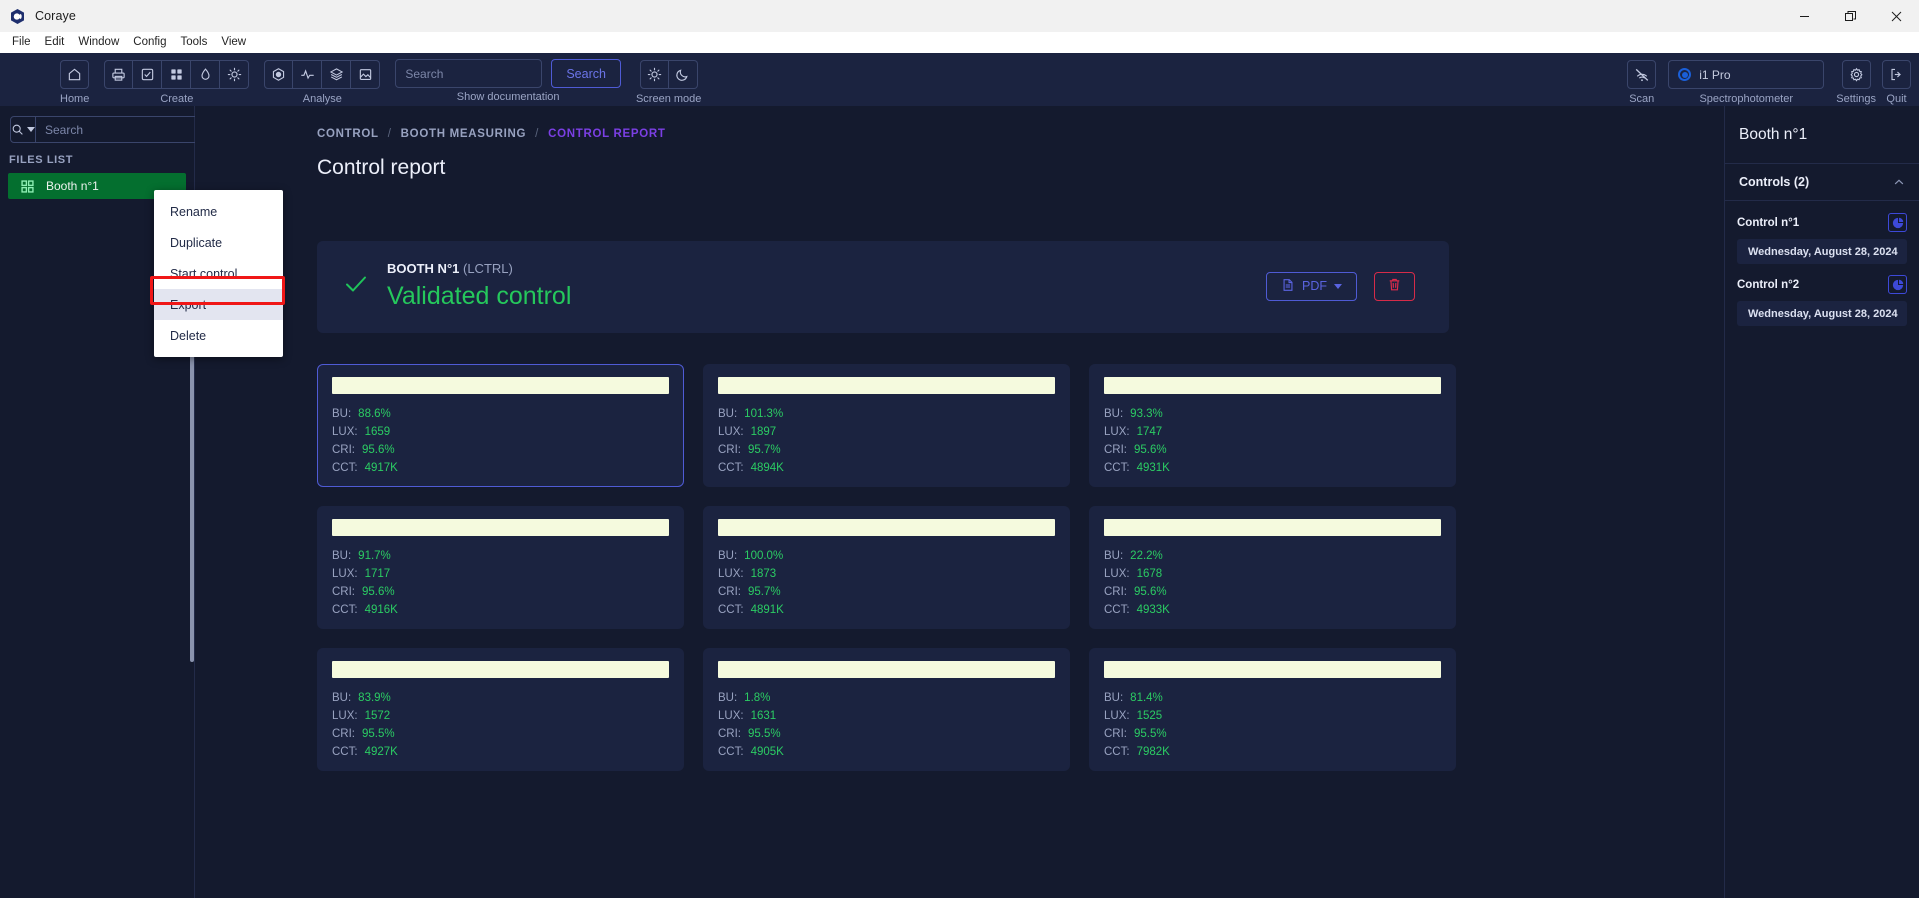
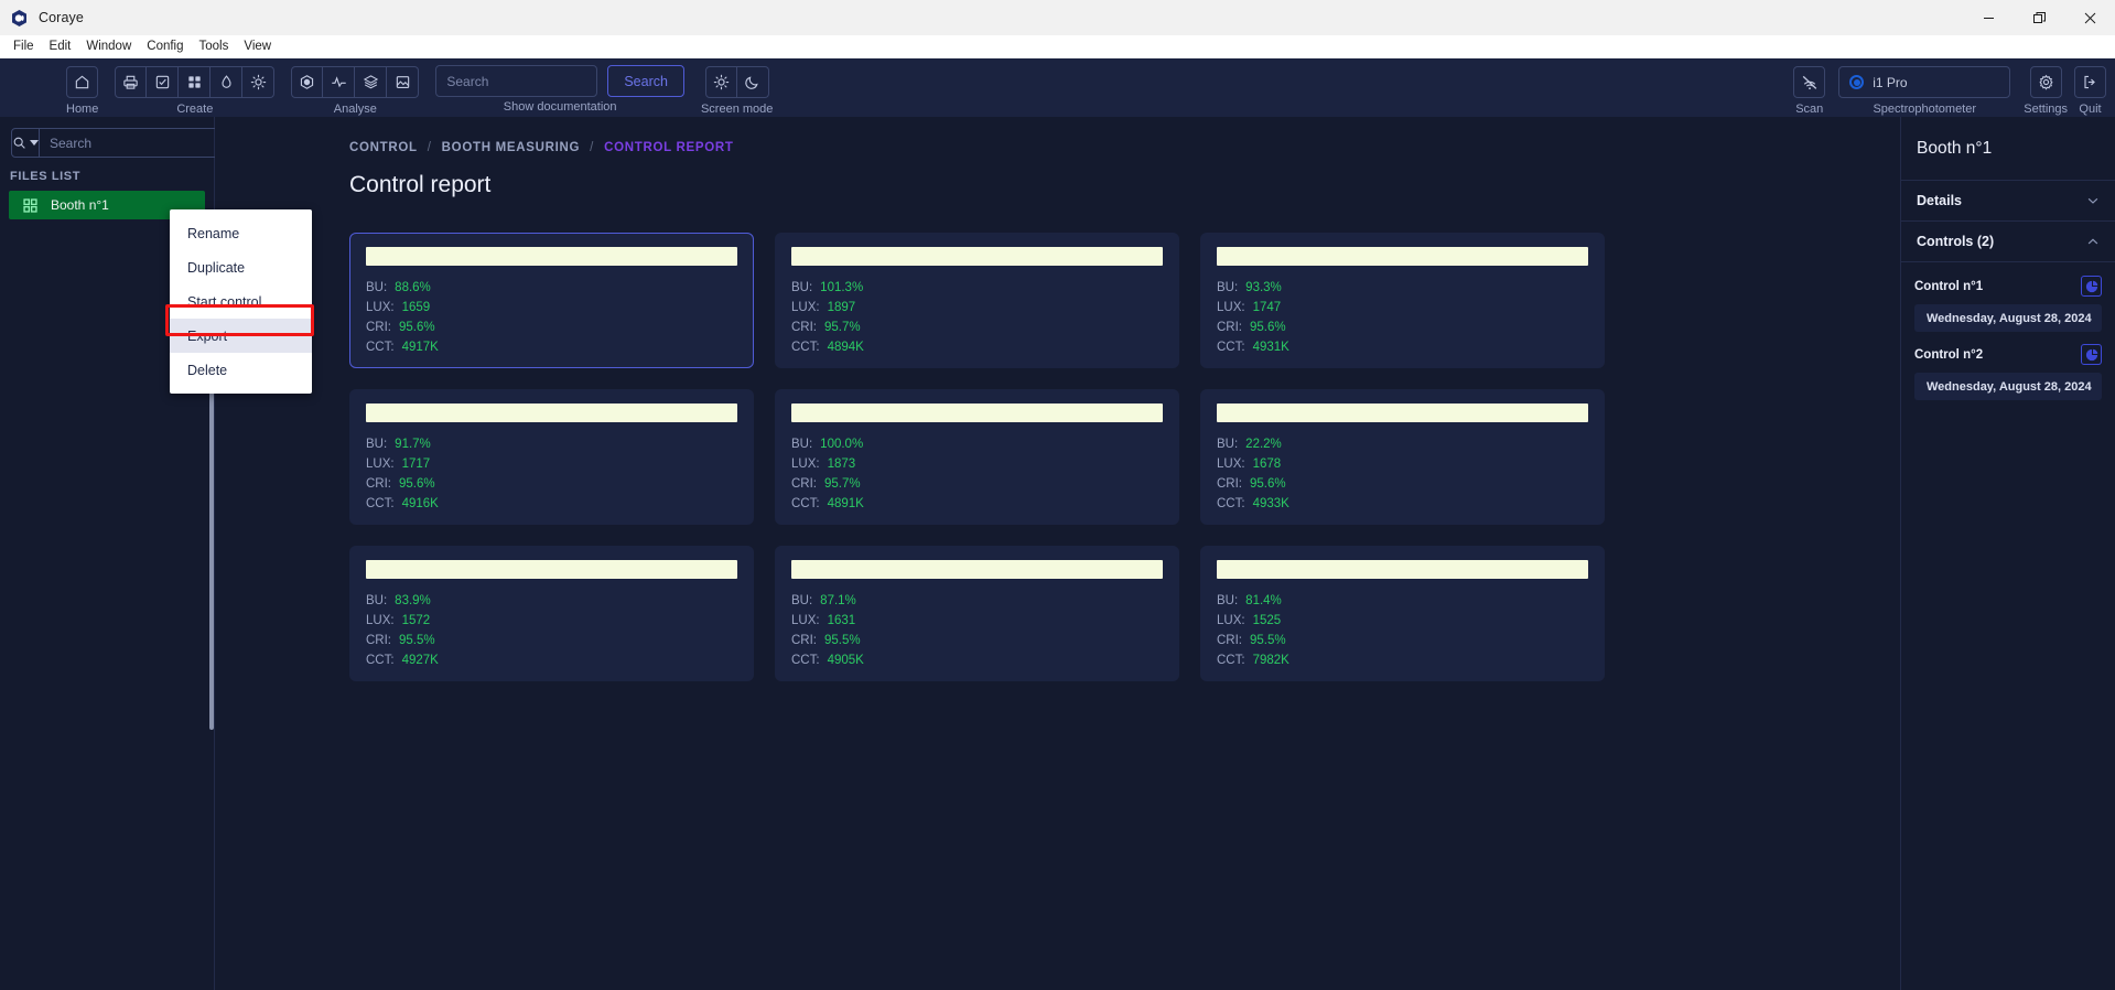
  Coraye
  File
  Edit
  Window
  Config
  Tools
  View
  Home
  Create
  Analyse
  Search
  Search
  Show documentation
  Screen mode
  Scan
  i1 Pro
  Spectrophotometer
  Settings
  Quit
  Search
  FILES LIST
  Booth n°1
  CONTROL
  /
  BOOTH MEASURING
  /
  CONTROL REPORT
  Control report
- BOOTH N°1 (LCTRL)
- Validated control
- PDF
  BU:
  88.6%
  LUX:
  1659
  CRI:
  95.6%
  CCT:
  4917K
  BU:
  101.3%
  LUX:
  1897
  CRI:
  95.7%
  CCT:
  4894K
  BU:
  93.3%
  LUX:
  1747
  CRI:
  95.6%
  CCT:
  4931K
  BU:
  91.7%
  LUX:
  1717
  CRI:
  95.6%
  CCT:
  4916K
  BU:
  100.0%
  LUX:
  1873
  CRI:
  95.7%
  CCT:
  4891K
  BU:
  22.2%
  LUX:
  1678
  CRI:
  95.6%
  CCT:
  4933K
  BU:
  83.9%
  LUX:
  1572
  CRI:
  95.5%
  CCT:
  4927K
  BU:
- 1.8%
+ 87.1%
  LUX:
  1631
  CRI:
  95.5%
  CCT:
  4905K
  BU:
  81.4%
  LUX:
  1525
  CRI:
  95.5%
  CCT:
  7982K
  Booth n°1
+ Details
  Controls (2)
  Control n°1
  Wednesday, August 28, 2024
  Control n°2
  Wednesday, August 28, 2024
  Rename
  Duplicate
  Start control
  Export
  Delete
